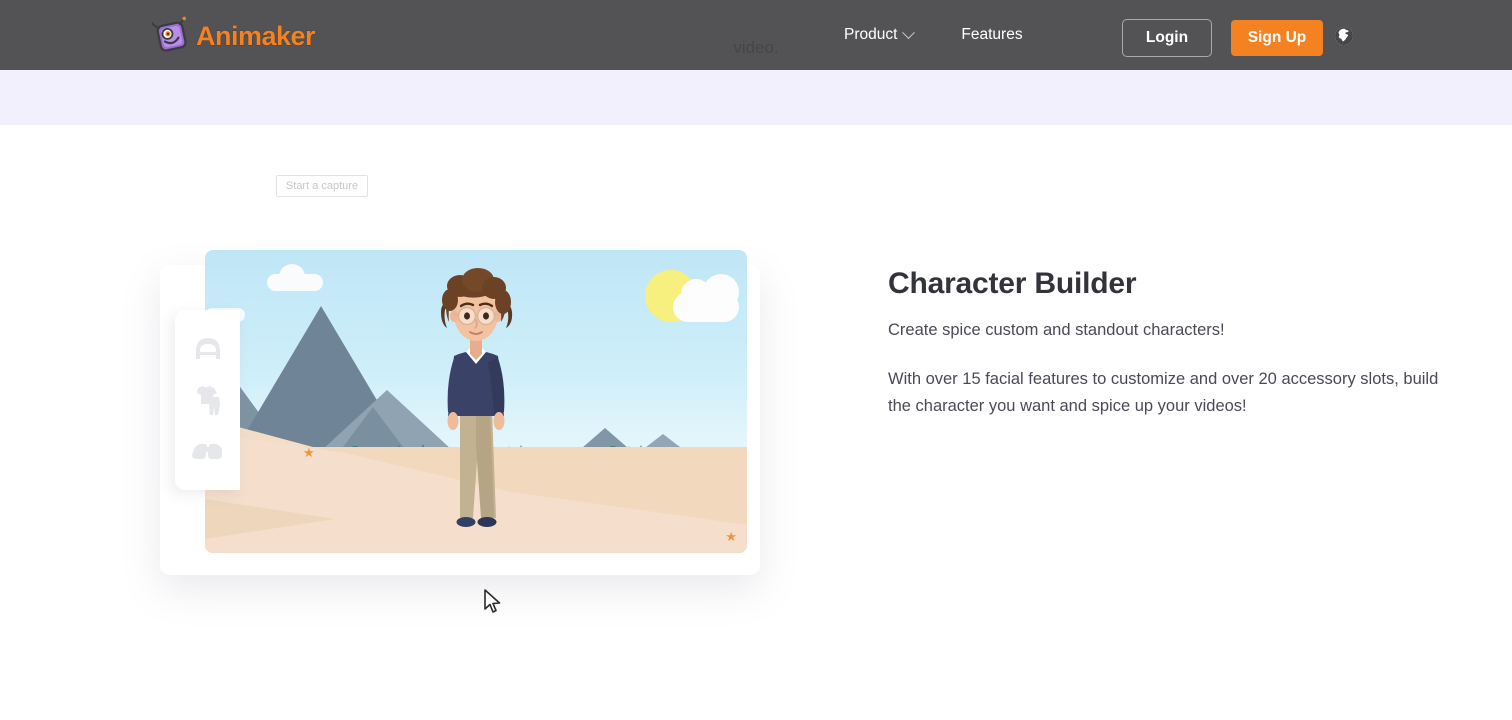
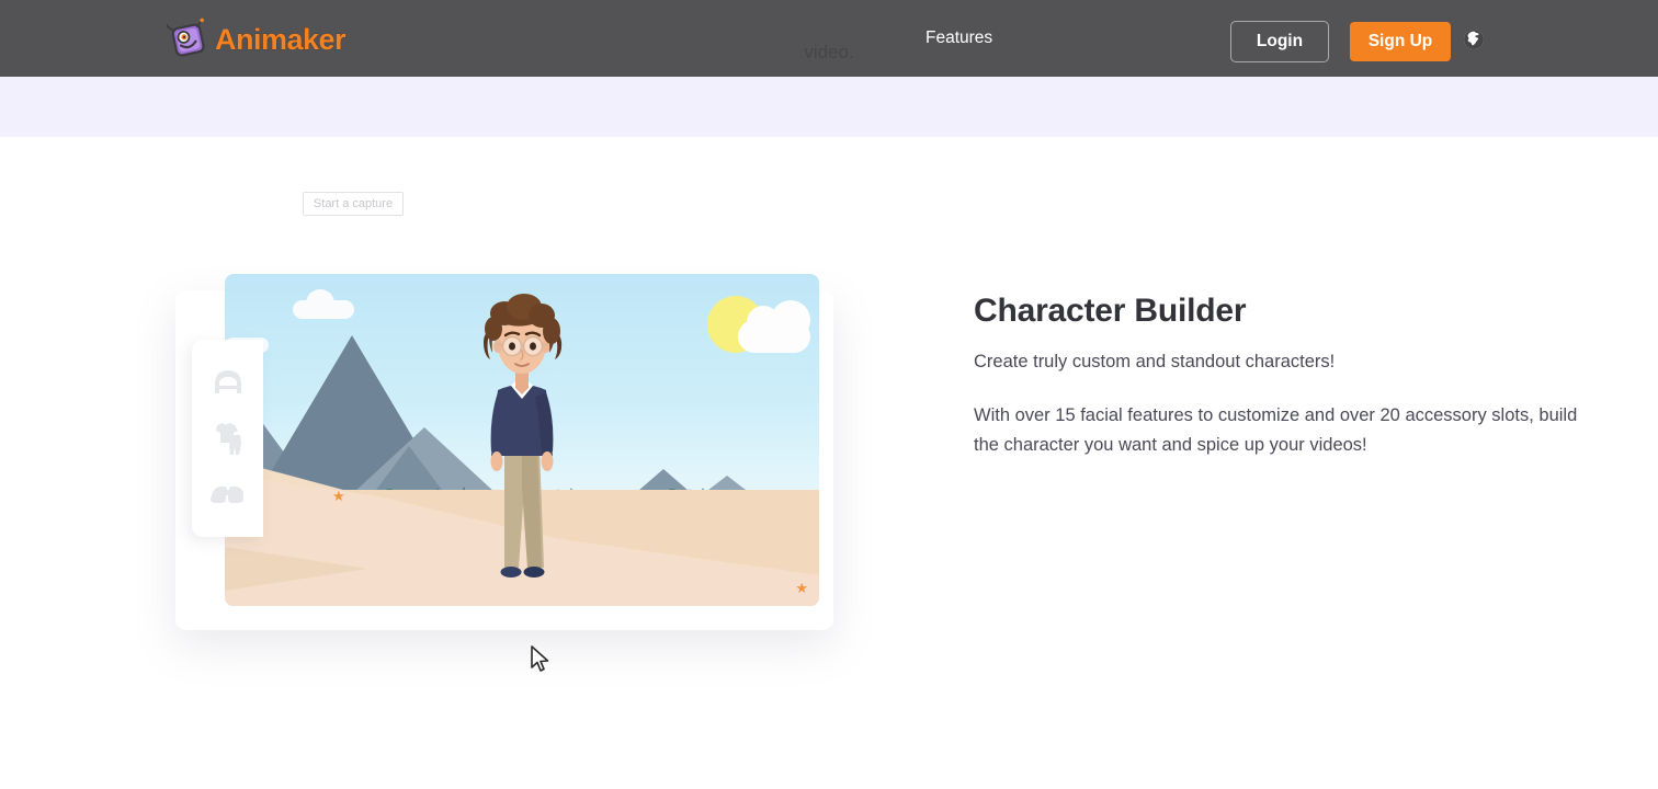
  Animaker
- Product
  Features
  Login
  Sign Up
  Start a capture
  ★
  ★
  Character Builder
- Create spice custom and standout characters!
+ Create truly custom and standout characters!
  With over 15 facial features to customize and over 20 accessory slots, build the character you want and spice up your videos!
